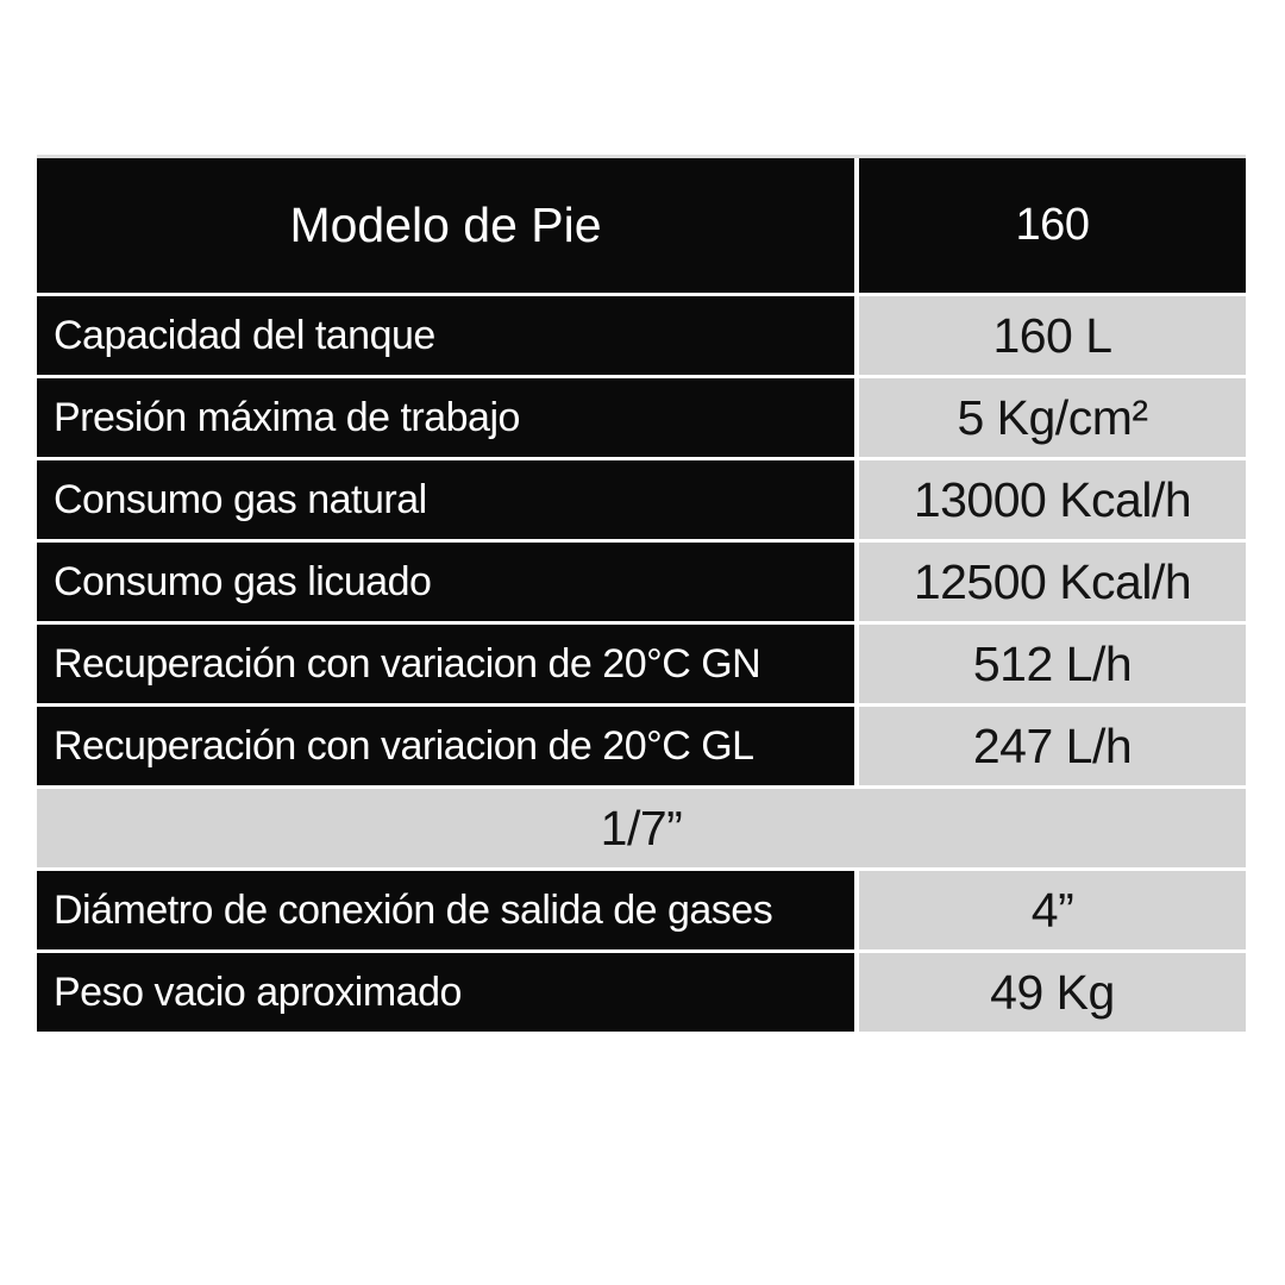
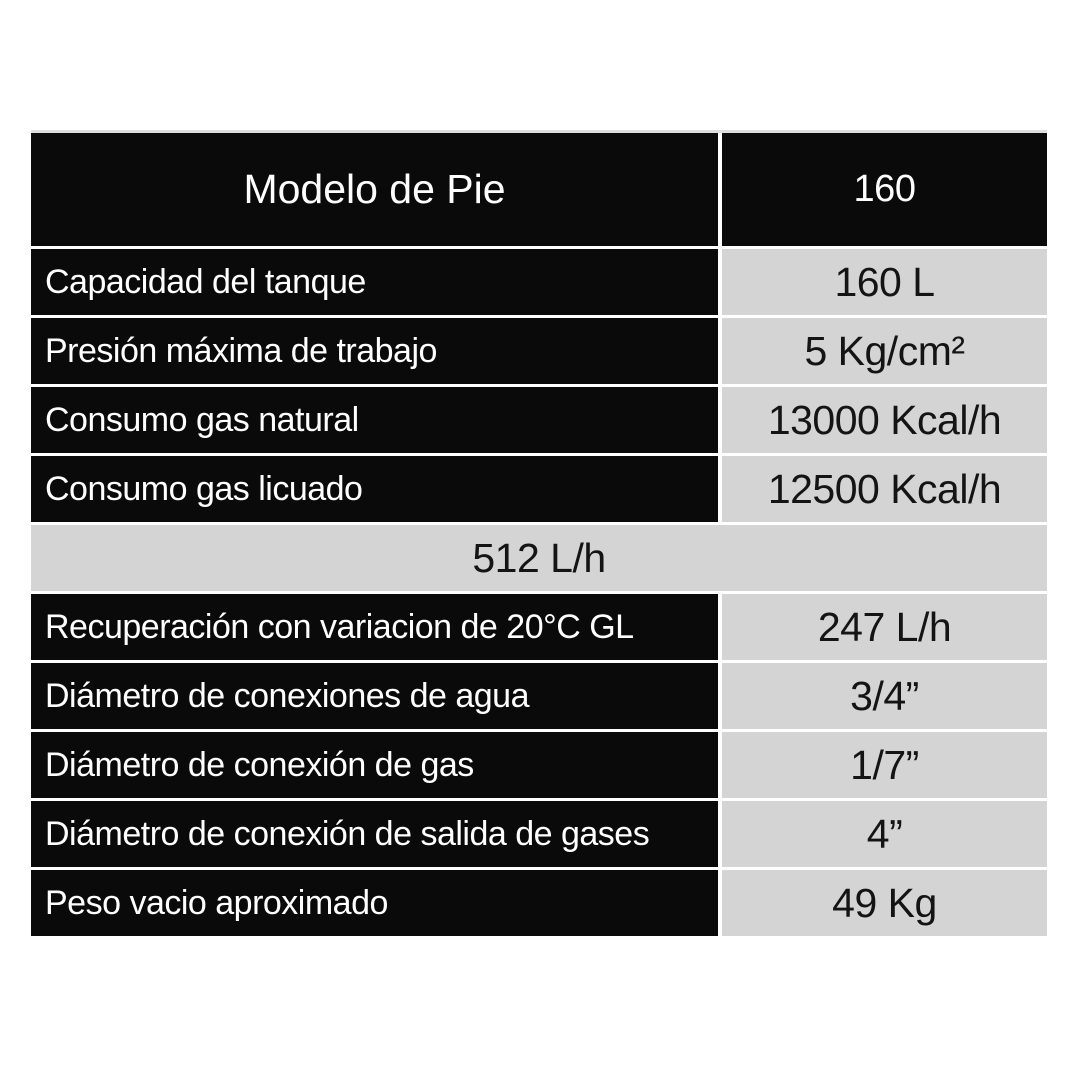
  Modelo de Pie
  160
  Capacidad del tanque
  160 L
  Presión máxima de trabajo
  5 Kg/cm²
  Consumo gas natural
  13000 Kcal/h
  Consumo gas licuado
  12500 Kcal/h
- Recuperación con variacion de 20°C GN
  512 L/h
  Recuperación con variacion de 20°C GL
  247 L/h
+ Diámetro de conexiones de agua
+ 3/4”
+ Diámetro de conexión de gas
  1/7”
  Diámetro de conexión de salida de gases
  4”
  Peso vacio aproximado
  49 Kg
